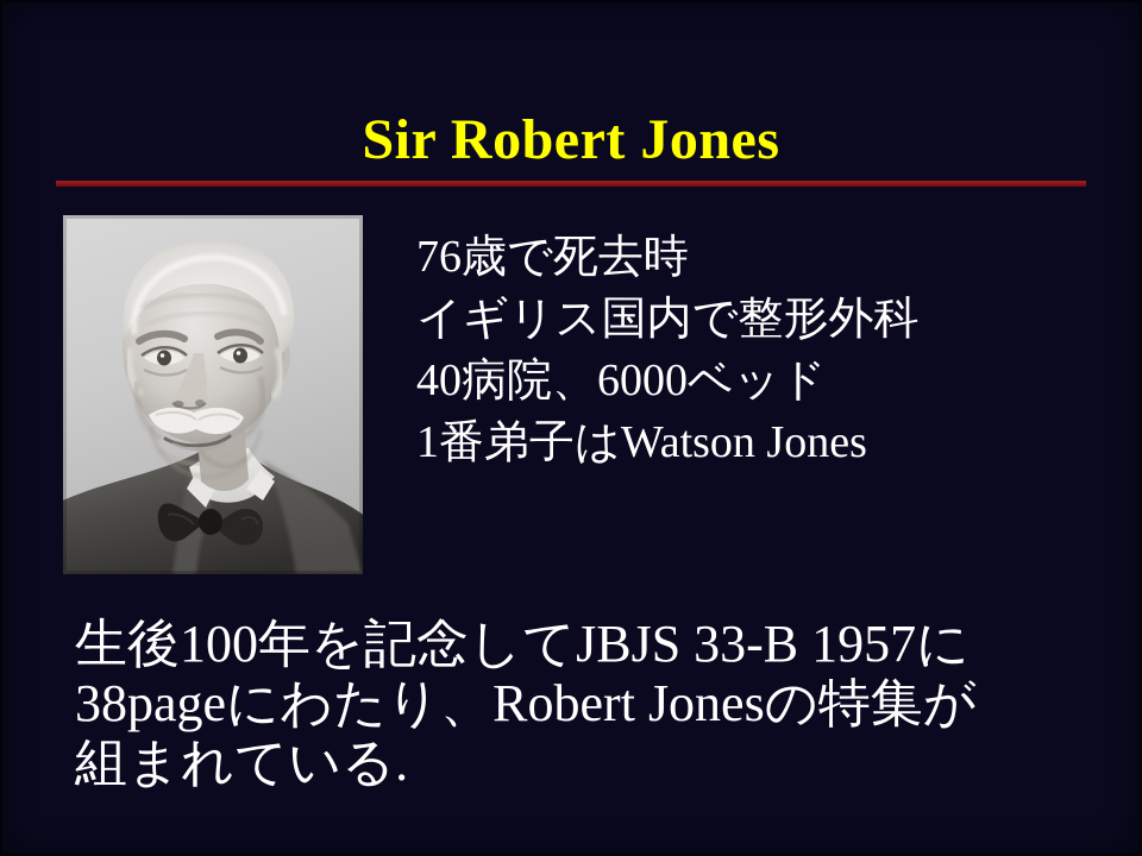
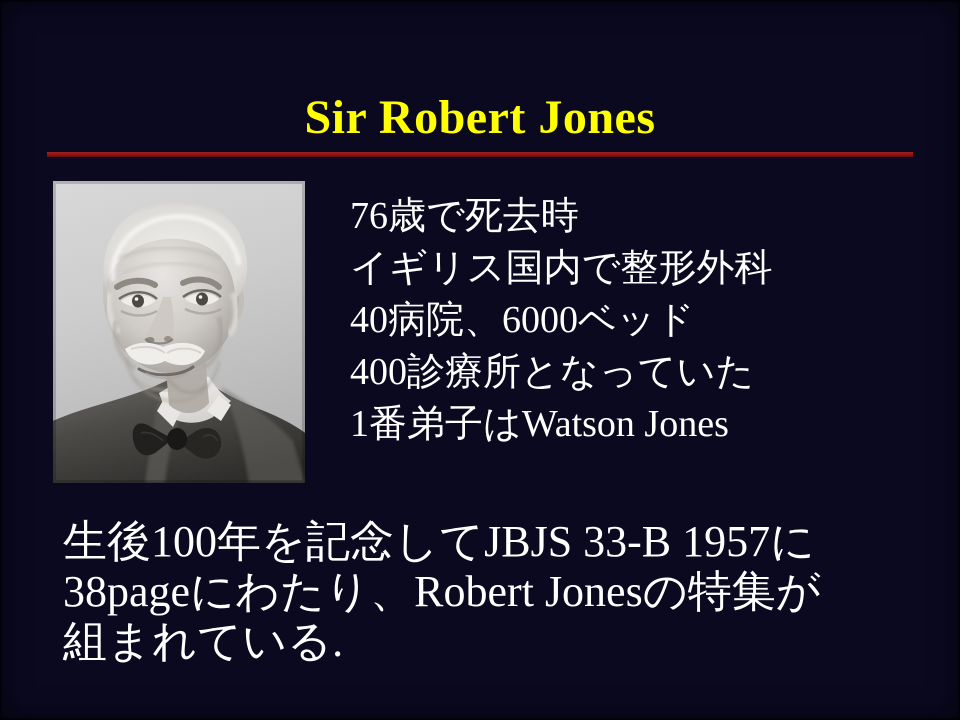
  Sir Robert Jones
  76歳で死去時
  イギリス国内で整形外科
  40病院、6000ベッド
+ 400診療所となっていた
  1番弟子はWatson Jones
  生後100年を記念してJBJS 33-B 1957に
  38pageにわたり、Robert Jonesの特集が
  組まれている.
